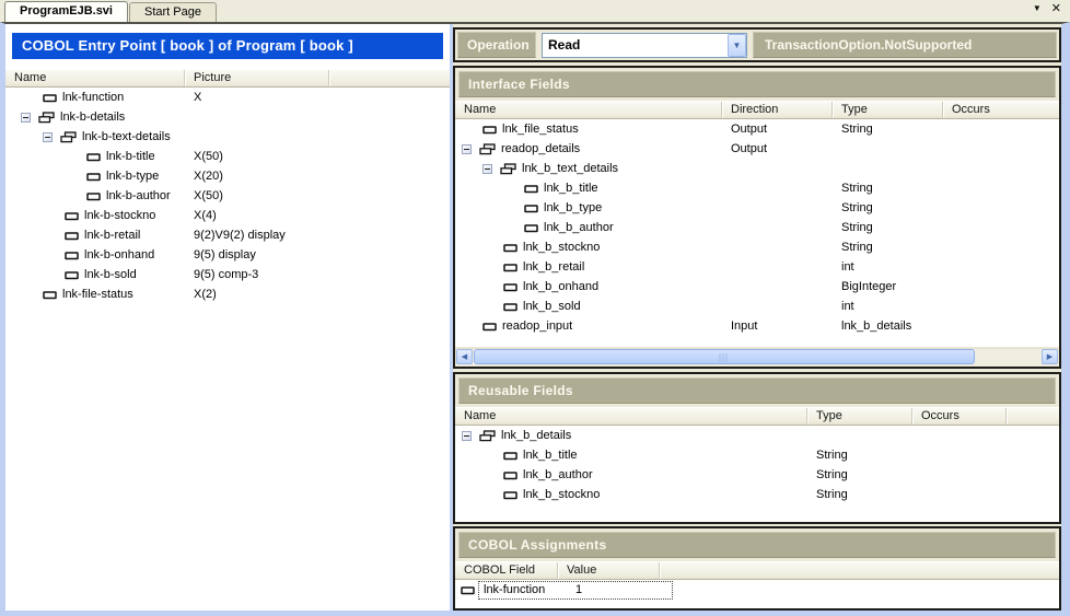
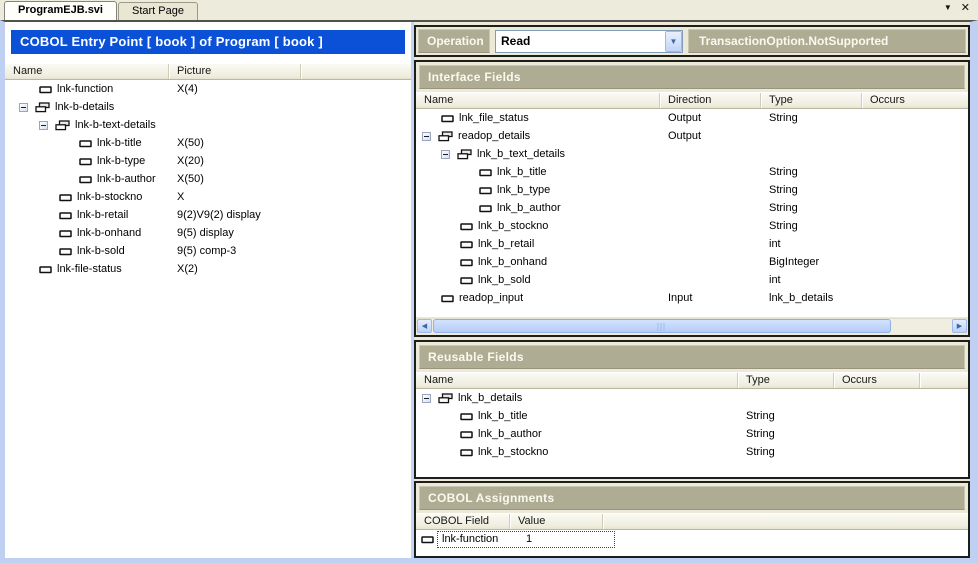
  ProgramEJB.svi
  Start Page
  ▼
  ✕
  COBOL Entry Point [ book ] of Program [ book ]
  Name
  Picture
  lnk-function
- X
+ X(4)
  lnk-b-details
  lnk-b-text-details
  lnk-b-title
  X(50)
  lnk-b-type
  X(20)
  lnk-b-author
  X(50)
  lnk-b-stockno
- X(4)
+ X
  lnk-b-retail
  9(2)V9(2) display
  lnk-b-onhand
  9(5) display
  lnk-b-sold
  9(5) comp-3
  lnk-file-status
  X(2)
  Operation
  Read
  ▼
  TransactionOption.NotSupported
  Interface Fields
  Name
  Direction
  Type
  Occurs
  lnk_file_status
  Output
  String
  readop_details
  Output
  lnk_b_text_details
  lnk_b_title
  String
  lnk_b_type
  String
  lnk_b_author
  String
  lnk_b_stockno
  String
  lnk_b_retail
  int
  lnk_b_onhand
  BigInteger
  lnk_b_sold
  int
  readop_input
  Input
  lnk_b_details
  Reusable Fields
  Name
  Type
  Occurs
  lnk_b_details
  lnk_b_title
  String
  lnk_b_author
  String
  lnk_b_stockno
  String
  COBOL Assignments
  COBOL Field
  Value
  lnk-function
  1
